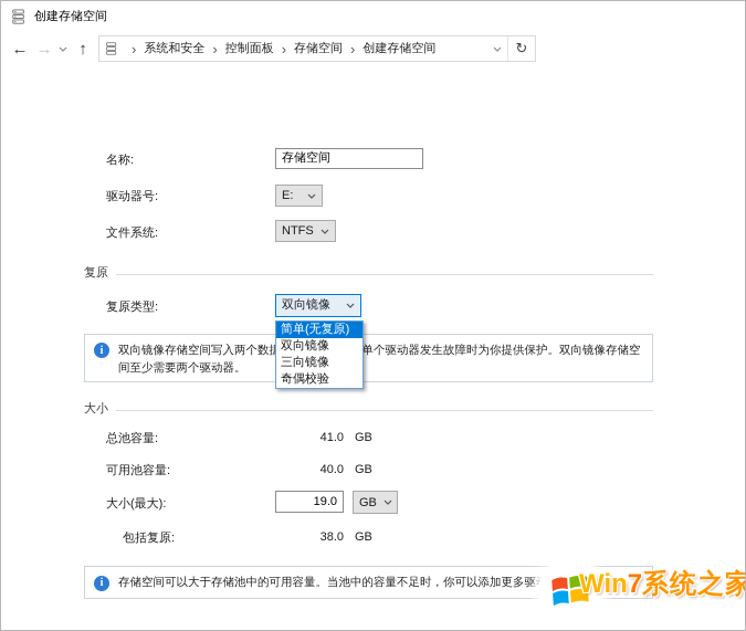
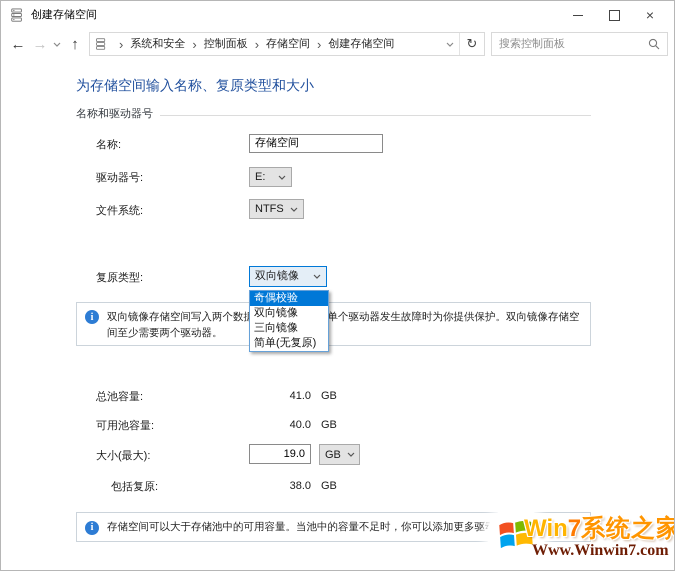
  创建存储空间
+ ×
  ←
  →
  ↑
  ›
  系统和安全
  ›
  控制面板
  ›
  存储空间
  ›
  创建存储空间
  ↻
+ 搜索控制面板
+ 为存储空间输入名称、复原类型和大小
+ 名称和驱动器号
  名称:
  存储空间
  驱动器号:
  E:
  文件系统:
  NTFS
- 复原
  复原类型:
  双向镜像
  i
  双向镜像存储空间写入两个数单个驱动器发生故障时为你提供保护。双向镜像存储空间至少需要两个驱动器。
- 简单(无复原)
+ 奇偶校验
  双向镜像
  三向镜像
- 奇偶校验
+ 简单(无复原)
- 大小
  总池容量:
  41.0
  GB
  可用池容量:
  40.0
  GB
  大小(最大):
  19.0
  GB
  包括复原:
  38.0
  GB
  i
  存储空间可以大于存储池中的可用容量。当池中的容量不足时，你可以添加更多驱
  Win7系统之家
+ Www.Winwin7.com
